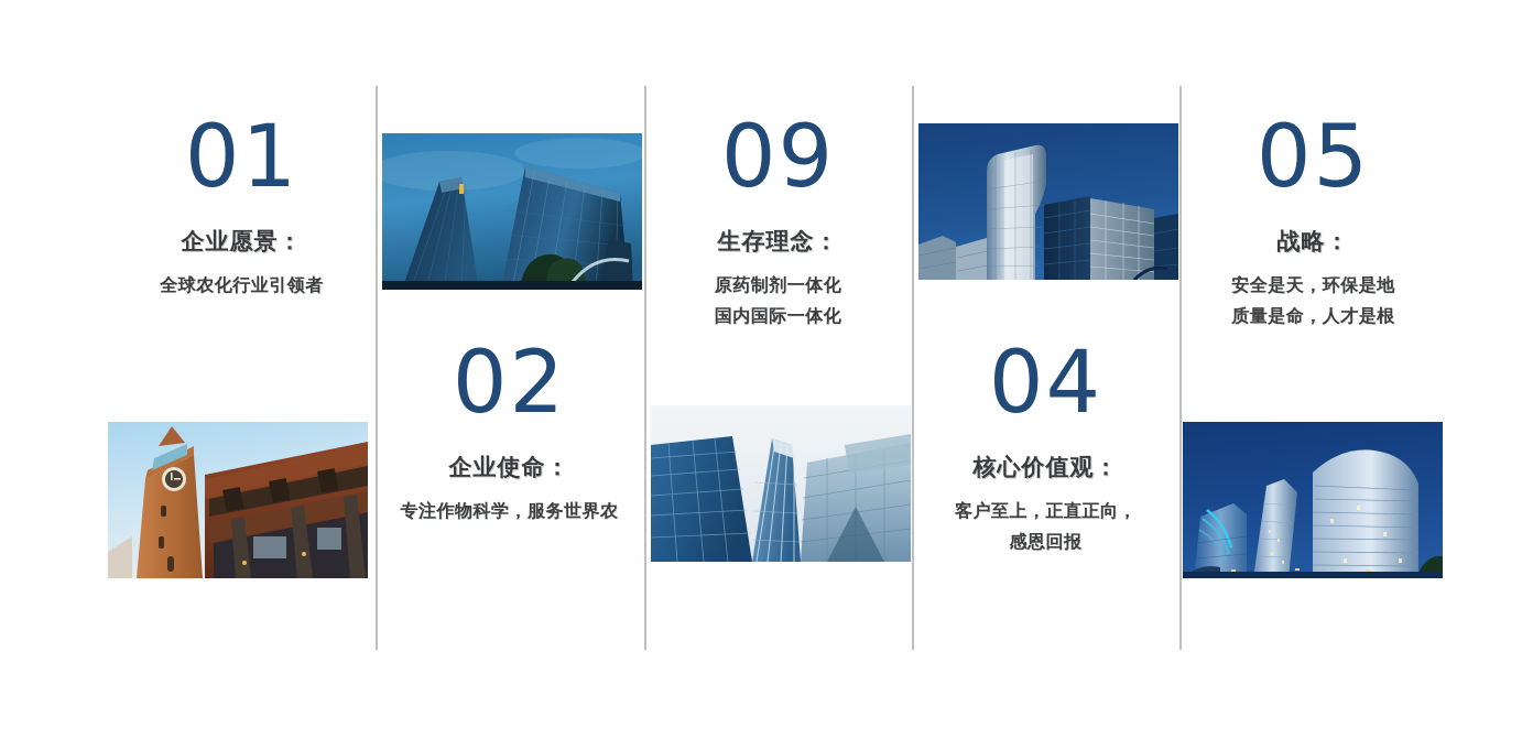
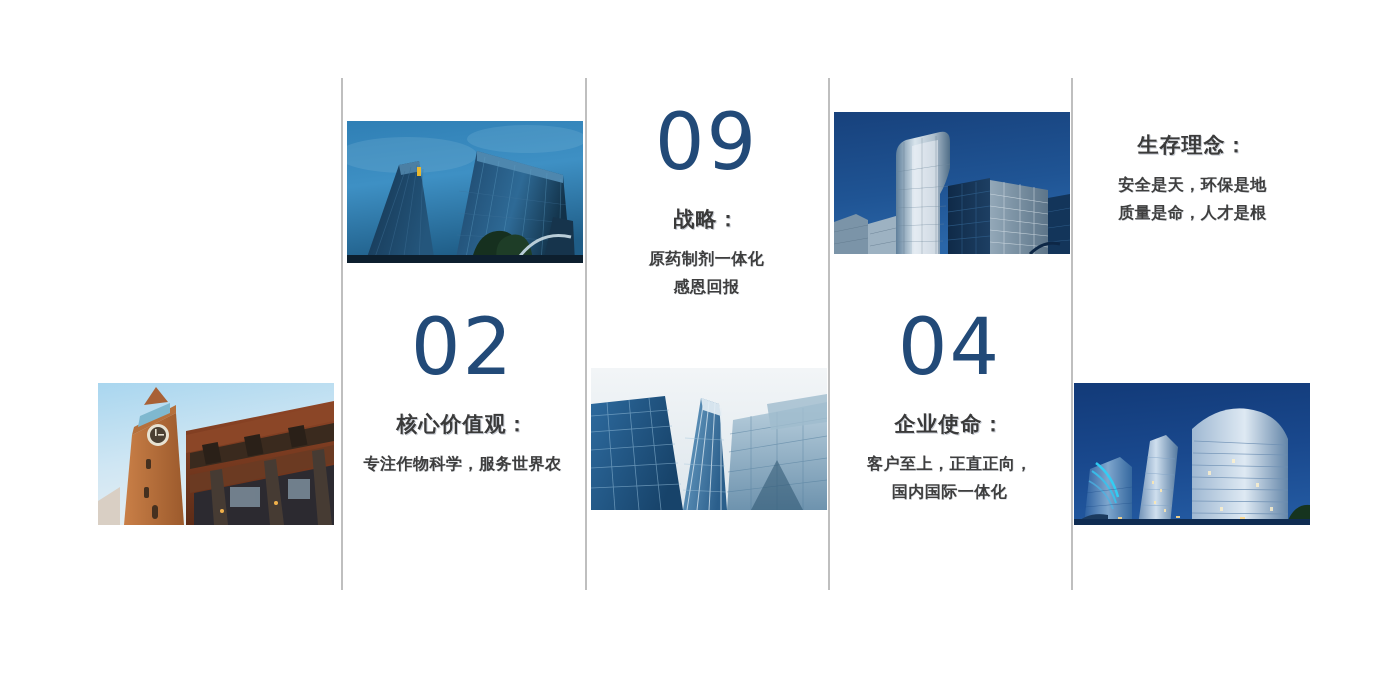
- 01
- 企业愿景：
- 全球农化行业引领者
  02
- 企业使命：
+ 核心价值观：
  专注作物科学，服务世界农
  09
- 生存理念：
+ 战略：
  原药制剂一体化
- 国内国际一体化
+ 感恩回报
  04
- 核心价值观：
+ 企业使命：
  客户至上，正直正向，
- 感恩回报
+ 国内国际一体化
- 05
- 战略：
+ 生存理念：
  安全是天，环保是地
  质量是命，人才是根
